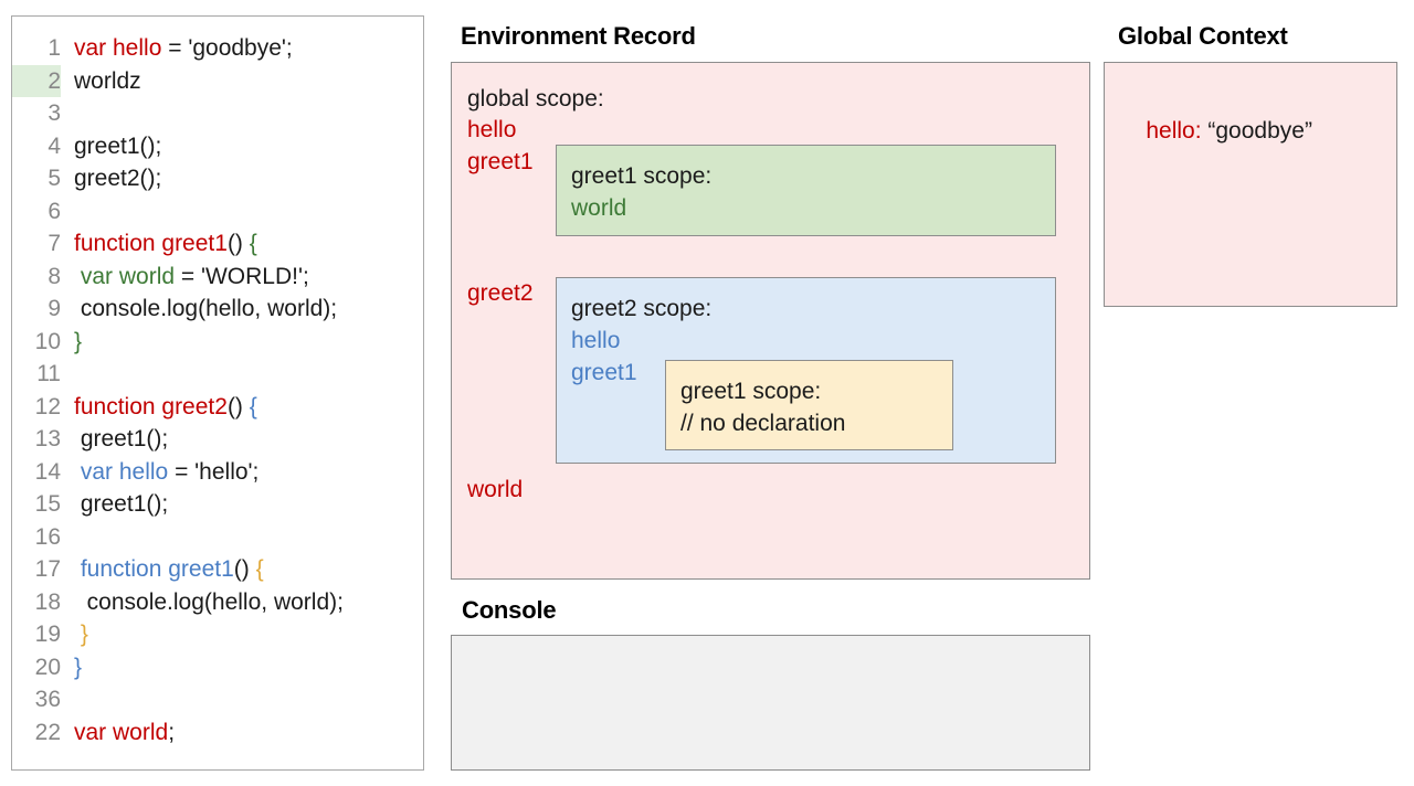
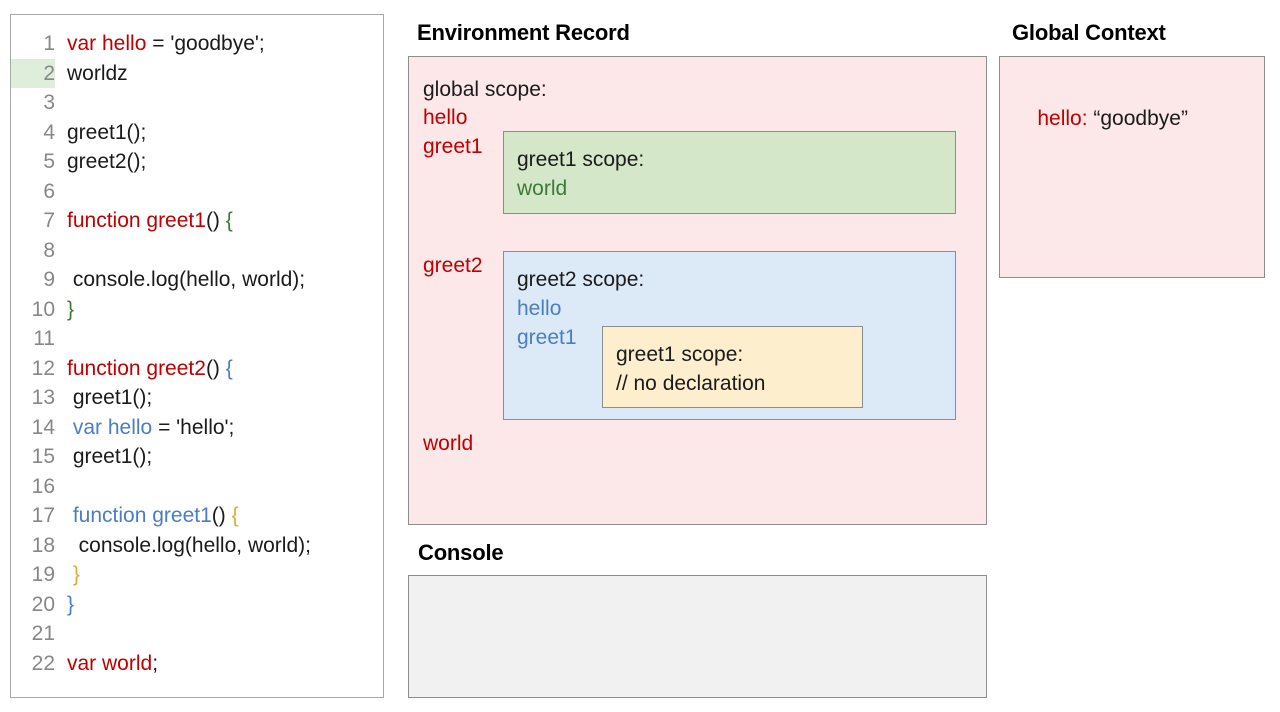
  1
  var hello = 'goodbye';
  2
  worldz
  3
  4
  greet1();
  5
  greet2();
  6
  7
  function greet1() {
  8
- var world = 'WORLD!';
  9
  console.log(hello, world);
  10
  }
  11
  12
  function greet2() {
  13
  greet1();
  14
  var hello = 'hello';
  15
  greet1();
  16
  17
  function greet1() {
  18
  console.log(hello, world);
  19
  }
  20
  }
- 36
+ 21
  22
  var world;
  Environment Record
  global scope:
  hello
  greet1
  greet2
  world
  greet1 scope:
  world
  greet2 scope:
  hello
  greet1
  greet1 scope:
  // no declaration
  Console
  Global Context
  hello: “goodbye”
